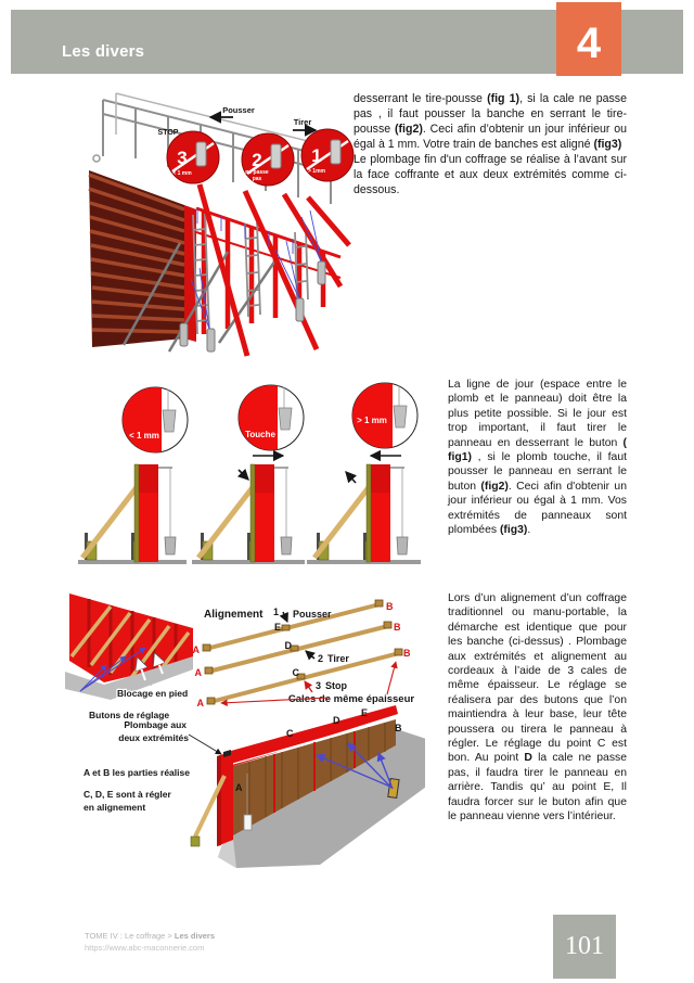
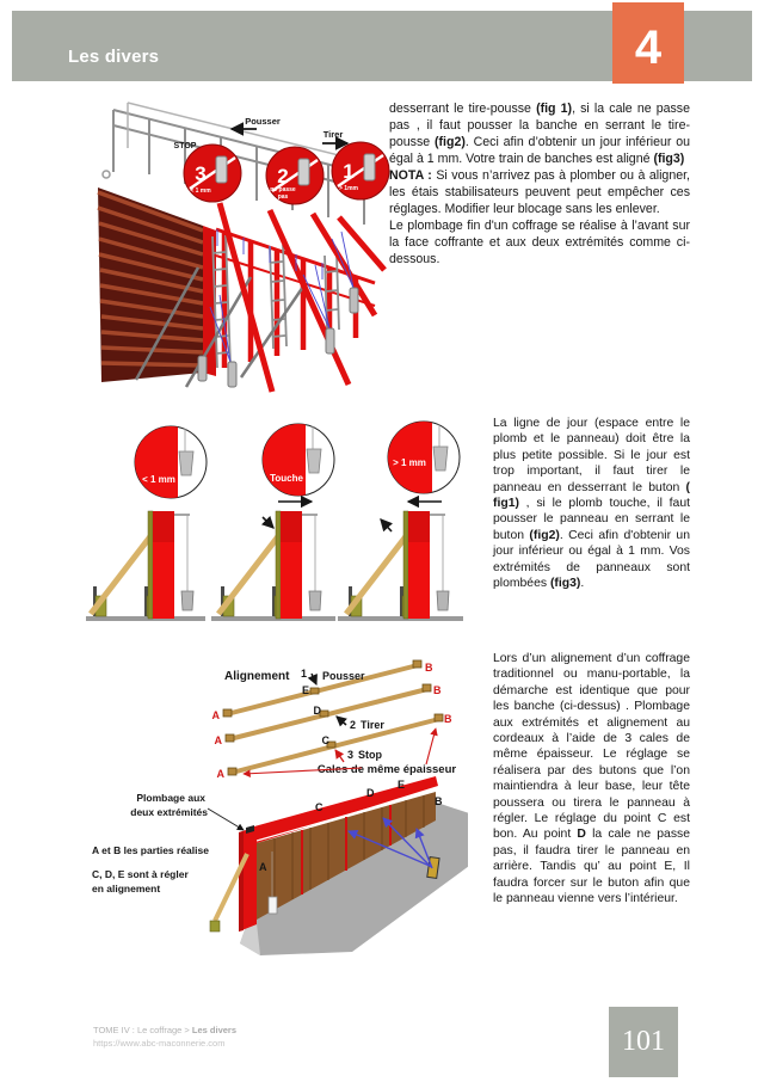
  Les divers
  4
  3
  2
  1
  Pousser
  Tirer
  < 1 mm
  Touche
  > 1 mm
- Blocage en pied
- Butons de réglage
  Alignement
  A
  B
  A
  B
  A
  B
  E
  1
  Pousser
  D
  2
  Tirer
  C
  3
  Stop
  s de même épaisseur
  A
  C
  D
  E
  B
  Plombage aux
  deux extrémités
  A et B les parties réalise
  C, D, E sont à régler
  en alignement
  desserrant le tire-pousse (fig 1), si la cale ne passe pas , il faut pousser la banche en serrant le tire-pousse (fig2). Ceci afin d’obtenir un jour inférieur ou égal à 1 mm. Votre train de banches est aligné (fig3)
+ NOTA : Si vous n’arrivez pas à plomber ou à aligner, les étais stabilisateurs peuvent peut empêcher ces réglages. Modifier leur blocage sans les enlever.
  Le plombage fin d'un coffrage se réalise à l’avant sur la face coffrante et aux deux extrémités comme ci-dessous.
  La ligne de jour (espace entre le plomb et le panneau) doit être la plus petite possible. Si le jour est trop important, il faut tirer le panneau en desserrant le buton ( fig1) , si le plomb touche, il faut pousser le panneau en serrant le buton (fig2). Ceci afin d'obtenir un jour inférieur ou égal à 1 mm. Vos extrémités de panneaux sont plombées (fig3).
  Lors d’un alignement d’un coffrage traditionnel ou manu-portable, la démarche est identique que pour les banche (ci-dessus) . Plombage aux extrémités et alignement au cordeaux à l’aide de 3 cales de même épaisseur. Le réglage se réalisera par des butons que l’on maintiendra à leur base, leur tête poussera ou tirera le panneau à régler. Le réglage du point C est bon. Au point D la cale ne passe pas, il faudra tirer le panneau en arrière. Tandis qu’ au point E, Il faudra forcer sur le buton afin que le panneau vienne vers l’intérieur.
  TOME IV : Le coffrage > Les divers
  https://www.abc-maconnerie.com
  101
